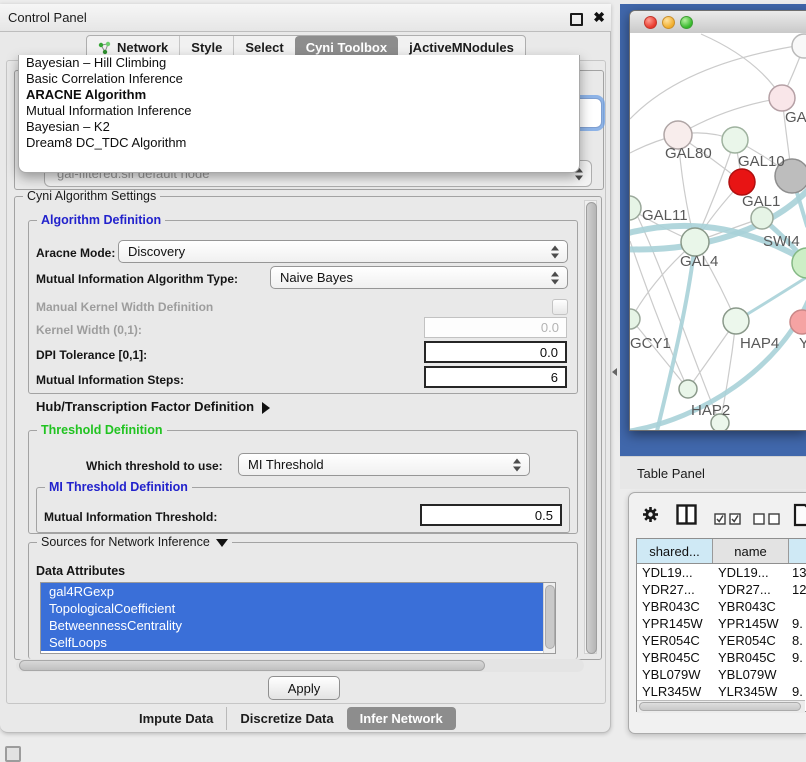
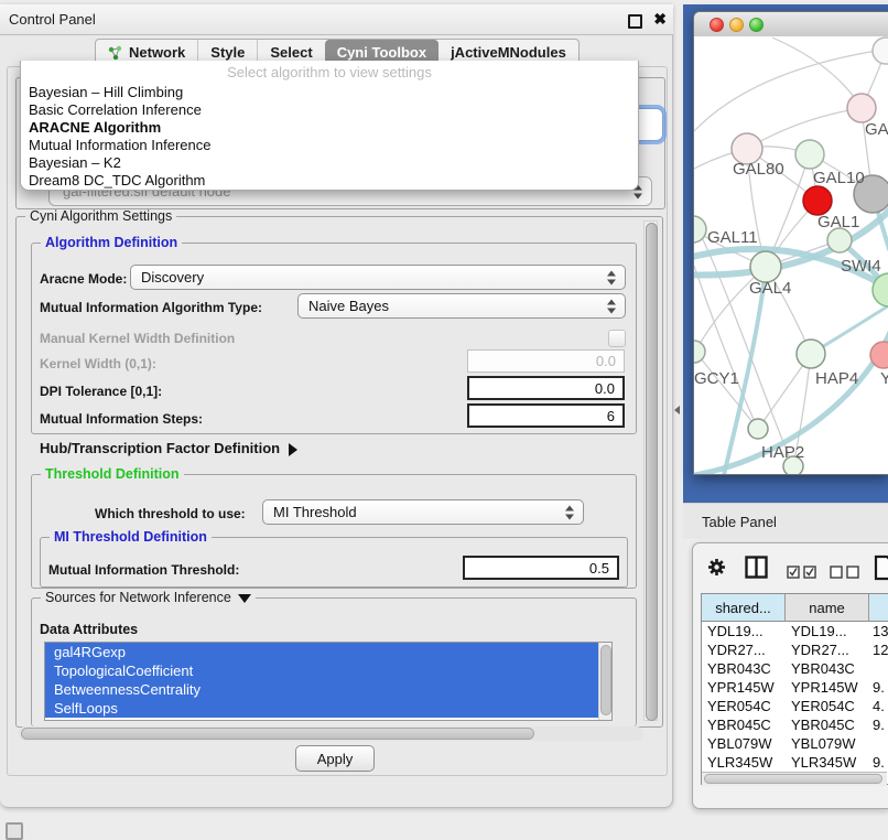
  Control Panel
  ✖
  Network
  Style
  Select
  Cyni Toolbox
  jActiveMNodules
  gal-filtered.sif default node
+ Select algorithm to view settings
  Bayesian – Hill Climbing
  Basic Correlation Inference
  ARACNE Algorithm
  Mutual Information Inference
  Bayesian – K2
  Dream8 DC_TDC Algorithm
  Cyni Algorithm Settings
  Algorithm Definition
  Aracne Mode:
  Discovery
  Mutual Information Algorithm Type:
  Naive Bayes
  Manual Kernel Width Definition
  Kernel Width (0,1):
  0.0
  DPI Tolerance [0,1]:
  0.0
  Mutual Information Steps:
  6
  Hub/Transcription Factor Definition
  Threshold Definition
  Which threshold to use:
  MI Threshold
  MI Threshold Definition
  Mutual Information Threshold:
  0.5
  Sources for Network Inference
  Data Attributes
  gal4RGexp
  TopologicalCoefficient
  BetweennessCentrality
  SelfLoops
  Apply
- Impute Data
- Discretize Data
- Infer Network
  GAL80
  GAL10
  GAL1
  GAL11
  SWI4
  GAL4
  GCY1
  HAP4
  Y
  HAP2
  Table Panel
  shared...
  name
  YDL19...
  YDL19...
  13
  YDR27...
  YDR27...
  12
  YBR043C
  YBR043C
  YPR145W
  YPR145W
  9.
  YER054C
  YER054C
- 8.
+ 4.
  YBR045C
  YBR045C
  9.
  YBL079W
  YBL079W
  YLR345W
  YLR345W
  9.
